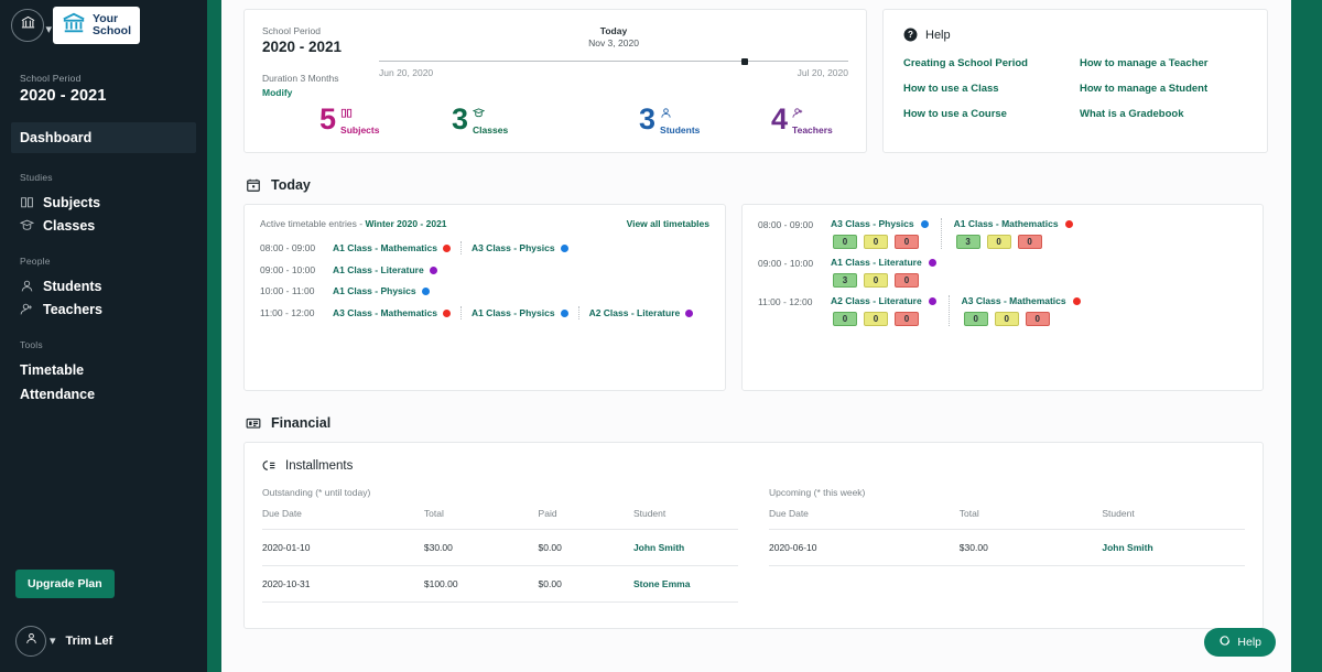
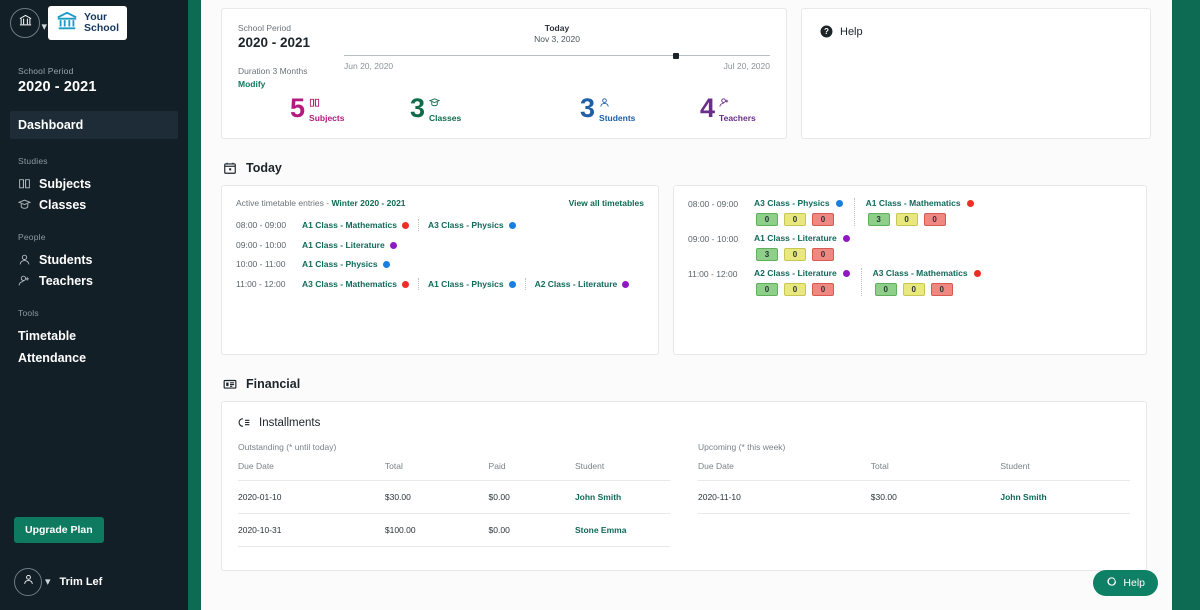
  ▾
  Your
  School
  School Period
  2020 - 2021
  Dashboard
  Studies
  Subjects
  Classes
  People
  Students
  Teachers
  Tools
  Timetable
  Attendance
  Upgrade Plan
  ▾
  Trim Lef
  School Period
  2020 - 2021
  Duration 3 Months
  Modify
  Today
  Nov 3, 2020
  Jun 20, 2020
  Jul 20, 2020
  5
  Subjects
  3
  Classes
  3
  Students
  4
  Teachers
  ?
  Help
- Creating a School Period
- How to manage a Teacher
- How to use a Class
- How to manage a Student
- How to use a Course
- What is a Gradebook
  Today
  Active timetable entries - Winter 2020 - 2021
  View all timetables
  08:00 - 09:00
  A1 Class - Mathematics
  A3 Class - Physics
  09:00 - 10:00
  A1 Class - Literature
  10:00 - 11:00
  A1 Class - Physics
  11:00 - 12:00
  A3 Class - Mathematics
  A1 Class - Physics
  A2 Class - Literature
  08:00 - 09:00
  A3 Class - Physics
  0
  0
  0
  A1 Class - Mathematics
  3
  0
  0
  09:00 - 10:00
  A1 Class - Literature
  3
  0
  0
  11:00 - 12:00
  A2 Class - Literature
  0
  0
  0
  A3 Class - Mathematics
  0
  0
  0
  Financial
  Installments
  Outstanding (* until today)
  Due Date	Total	Paid	Student
  2020-01-10	$30.00	$0.00	John Smith
  2020-10-31	$100.00	$0.00	Stone Emma
  Upcoming (* this week)
  Due Date	Total	Student
- 2020-06-10	$30.00	John Smith
+ 2020-11-10	$30.00	John Smith
  Help
